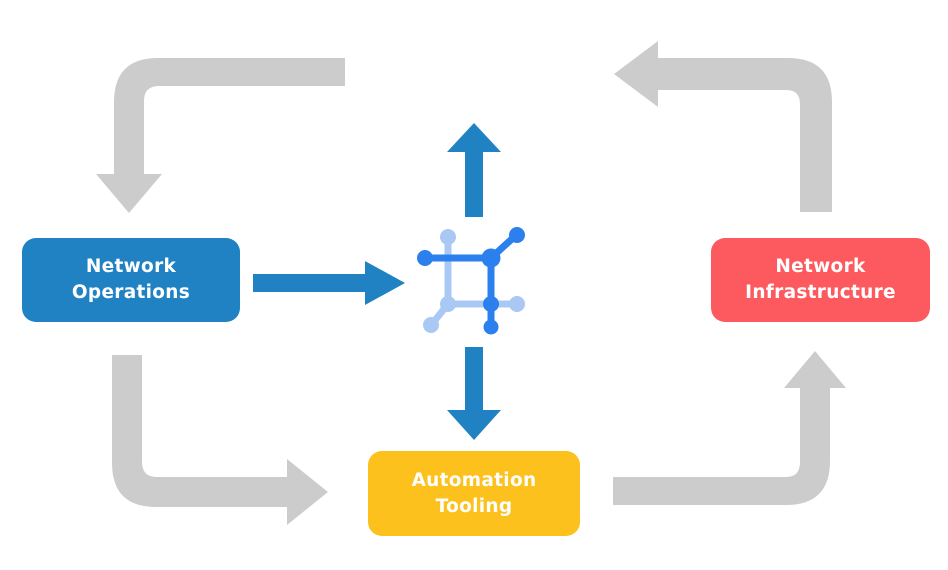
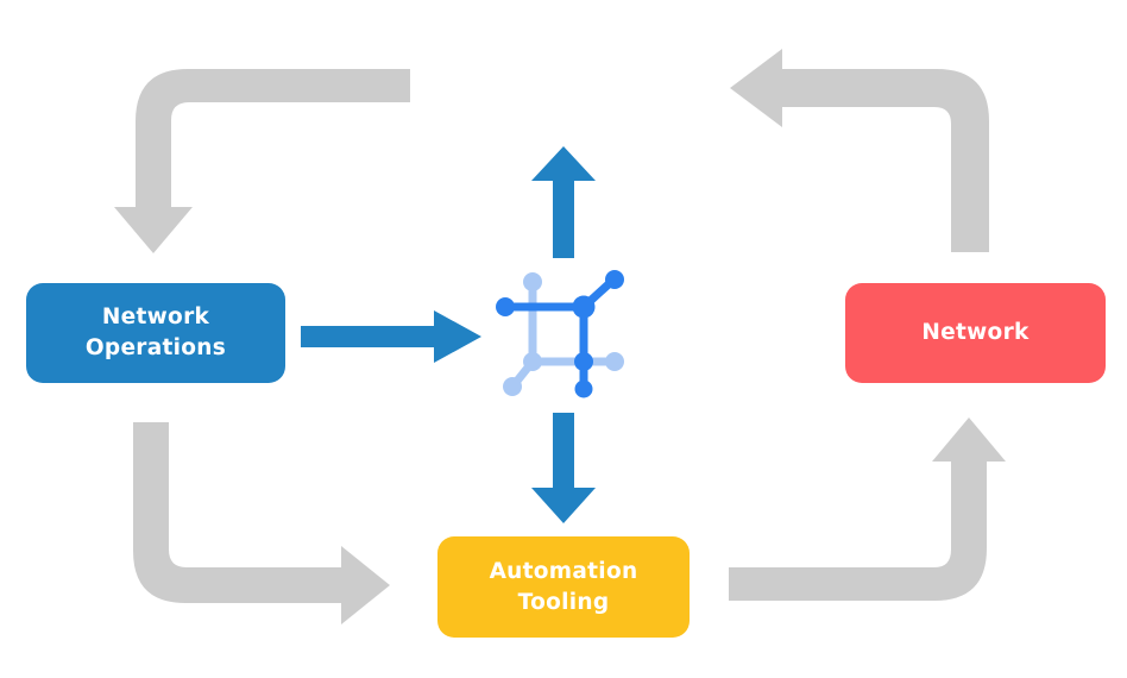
  Network
  Operations
  Network
- Infrastructure
  Automation
  Tooling
